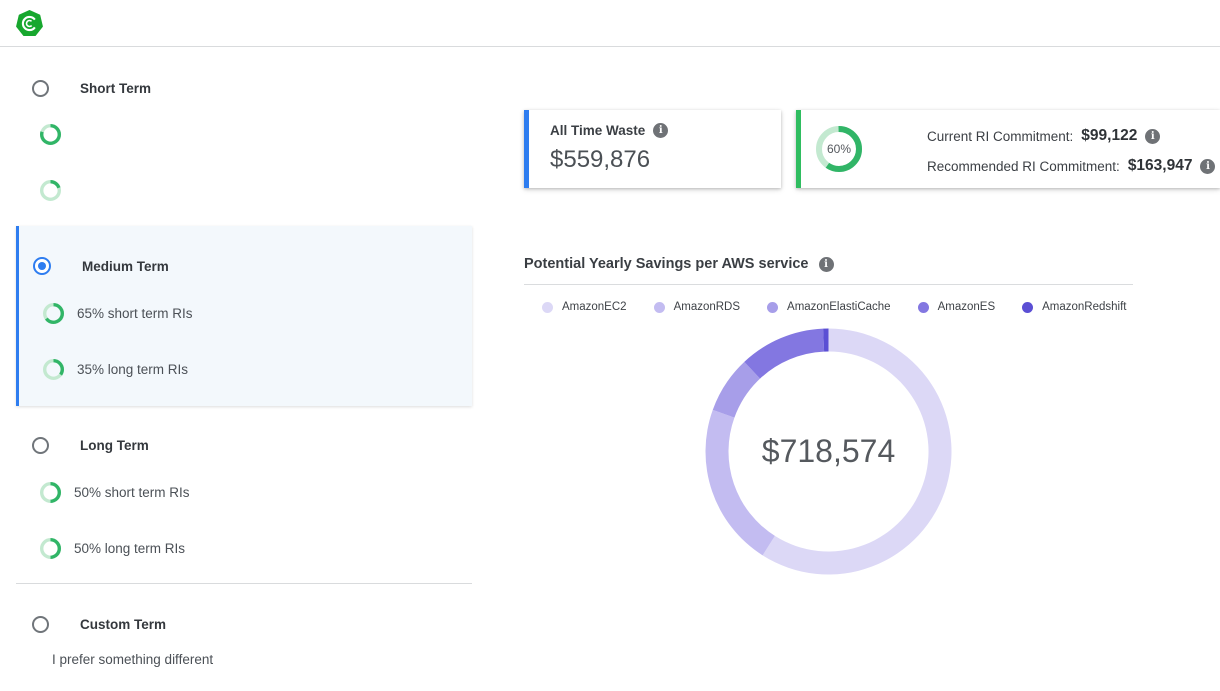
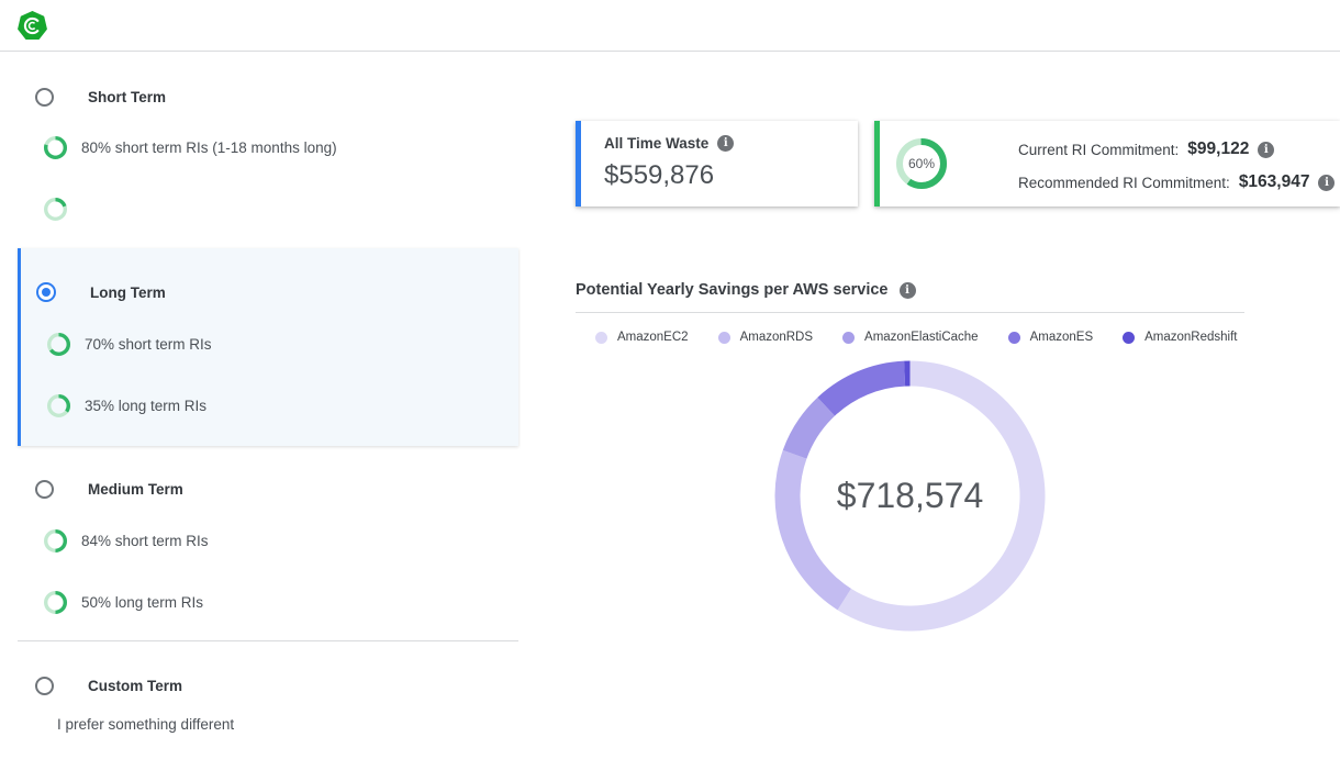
  Short Term
+ 80% short term RIs (1-18 months long)
- Medium Term
+ Long Term
- 65% short term RIs
+ 70% short term RIs
  35% long term RIs
- Long Term
+ Medium Term
- 50% short term RIs
+ 84% short term RIs
  50% long term RIs
  Custom Term
  I prefer something different
  All Time Waste
  i
  $559,876
  60%
  Current RI Commitment:
  $99,122
  i
  Recommended RI Commitment:
  $163,947
  i
  Potential Yearly Savings per AWS service
  i
  AmazonEC2
  AmazonRDS
  AmazonElastiCache
  AmazonES
  AmazonRedshift
  $718,574
